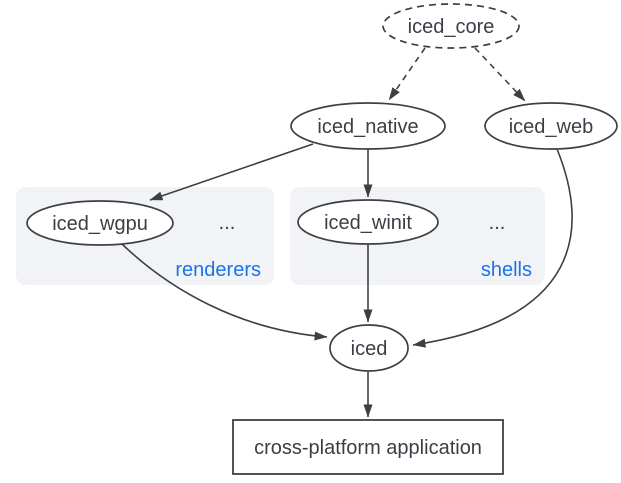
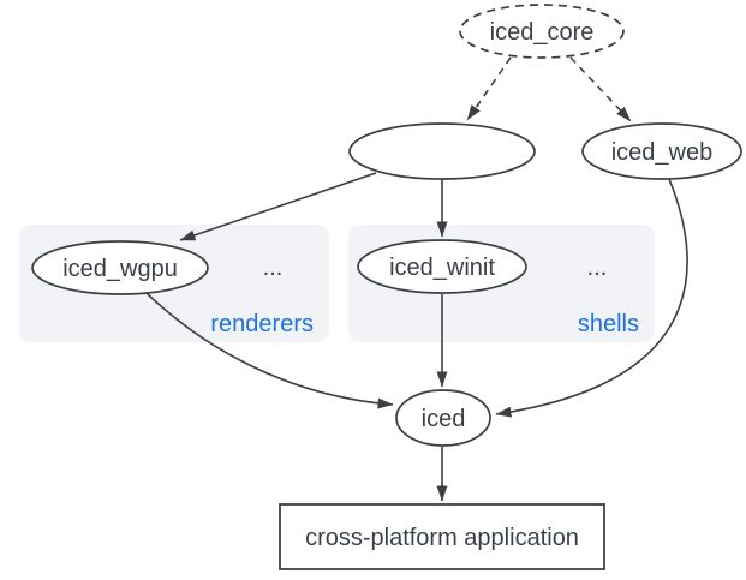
  iced_core
- iced_native
  iced_web
  iced_wgpu
  iced_winit
  ...
  ...
  renderers
  shells
  iced
  cross-platform application
